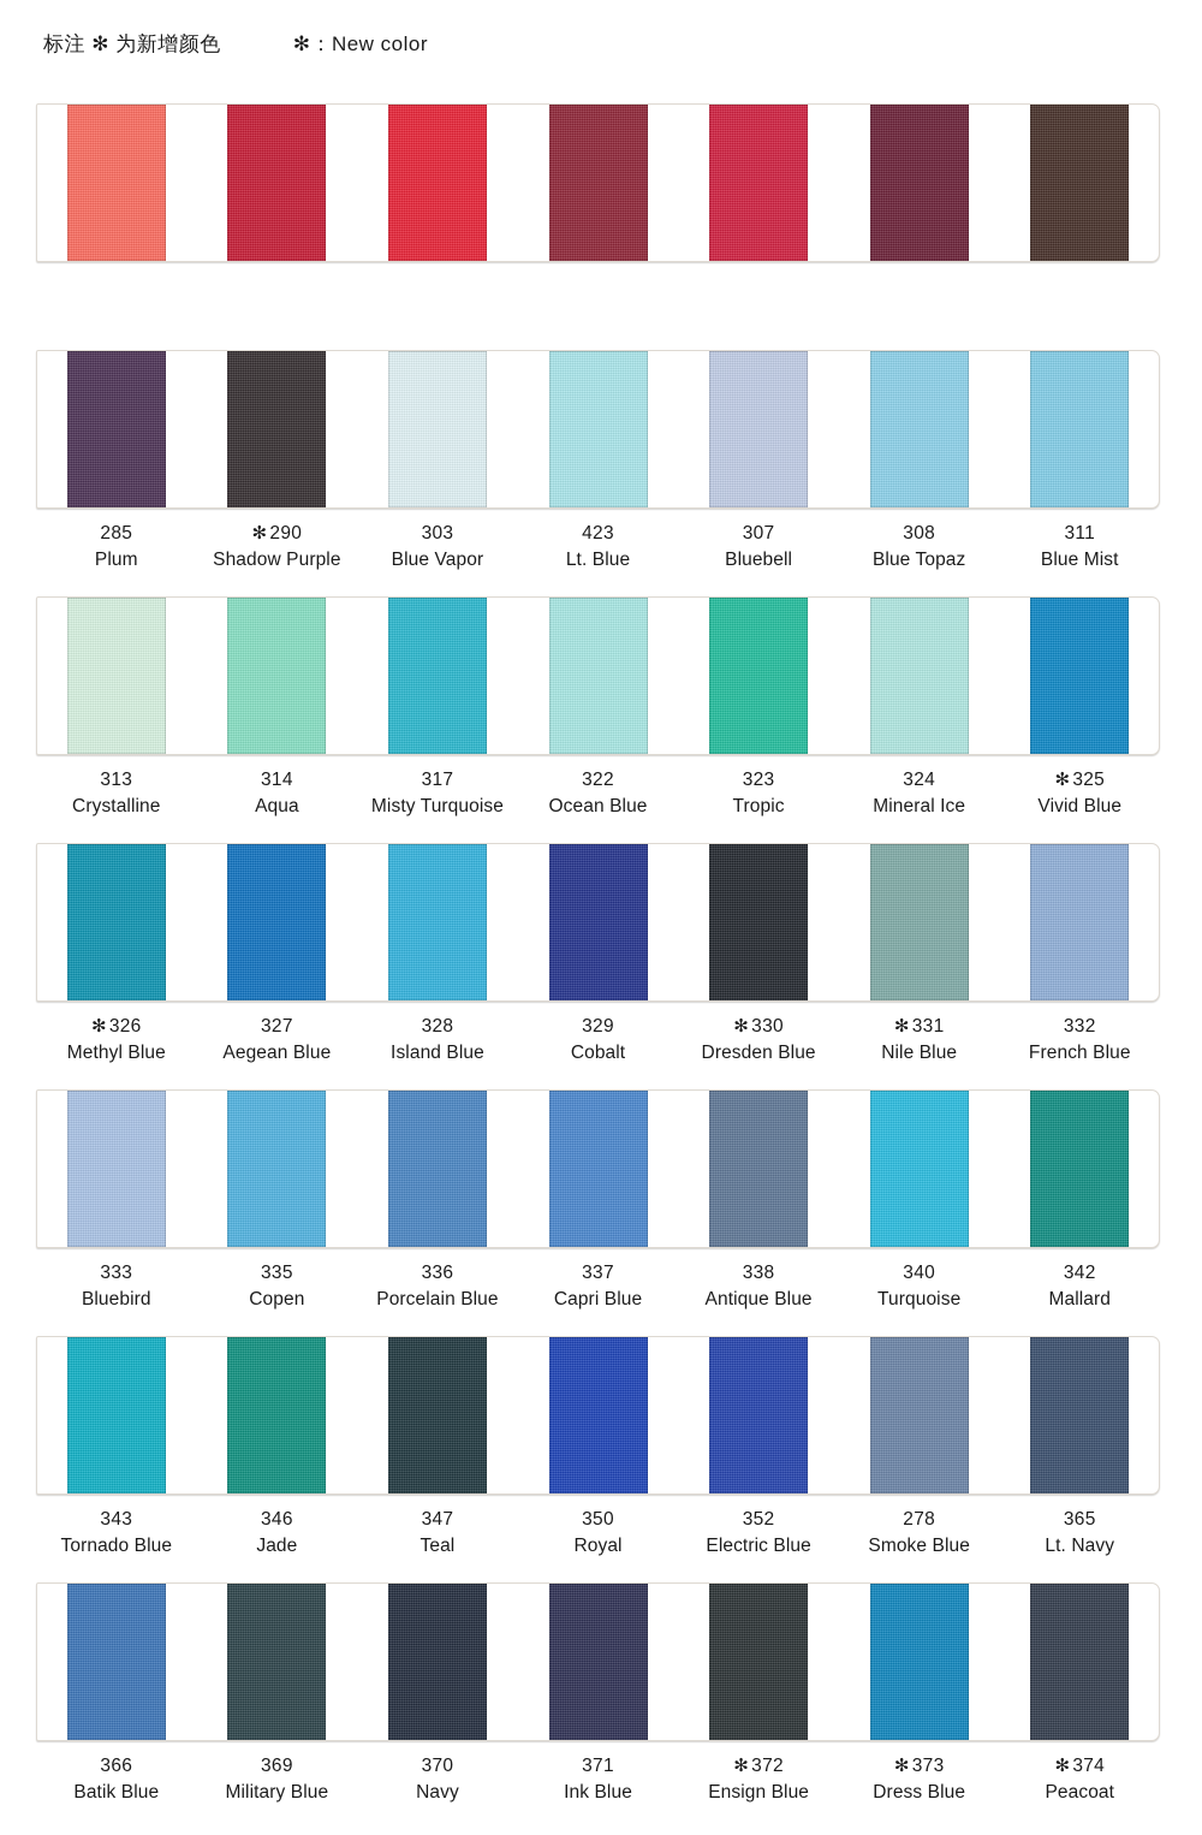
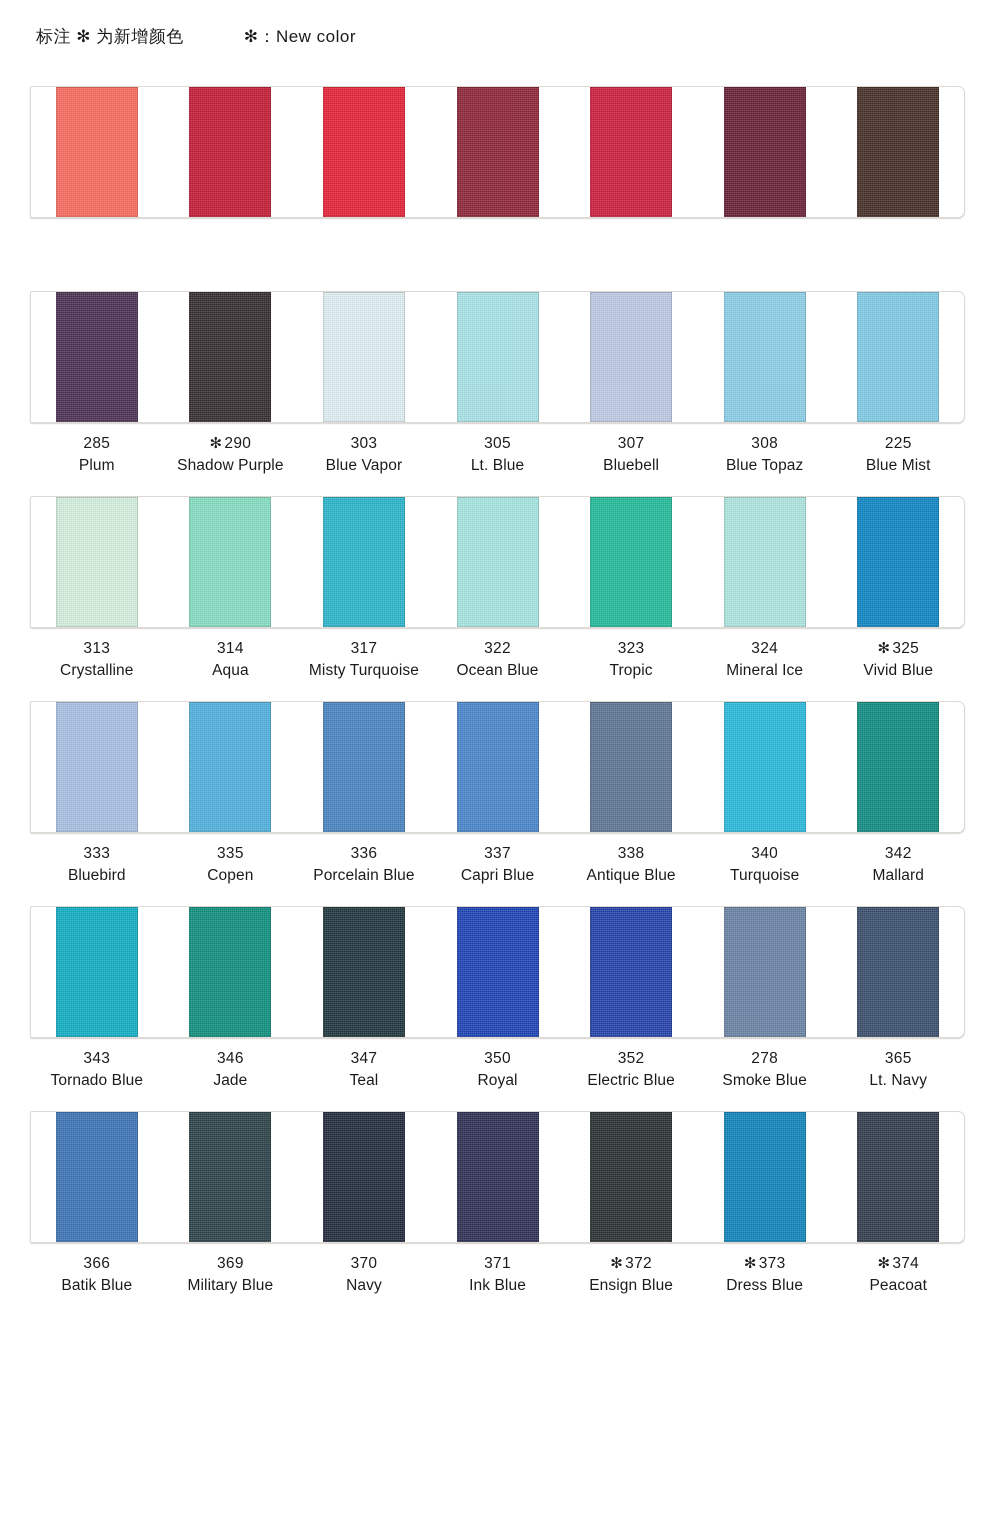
  标注 ✻ 为新增颜色
  ✻：New color
  285
  Plum
  ✻290
  Shadow Purple
  303
  Blue Vapor
- 423
+ 305
  Lt. Blue
  307
  Bluebell
  308
  Blue Topaz
- 311
+ 225
  Blue Mist
  313
  Crystalline
  314
  Aqua
  317
  Misty Turquoise
  322
  Ocean Blue
  323
  Tropic
  324
  Mineral Ice
  ✻325
  Vivid Blue
- ✻326
- Methyl Blue
- 327
- Aegean Blue
- 328
- Island Blue
- 329
- Cobalt
- ✻330
- Dresden Blue
- ✻331
- Nile Blue
- 332
- French Blue
  333
  Bluebird
  335
  Copen
  336
  Porcelain Blue
  337
  Capri Blue
  338
  Antique Blue
  340
  Turquoise
  342
  Mallard
  343
  Tornado Blue
  346
  Jade
  347
  Teal
  350
  Royal
  352
  Electric Blue
  278
  Smoke Blue
  365
  Lt. Navy
  366
  Batik Blue
  369
  Military Blue
  370
  Navy
  371
  Ink Blue
  ✻372
  Ensign Blue
  ✻373
  Dress Blue
  ✻374
  Peacoat
